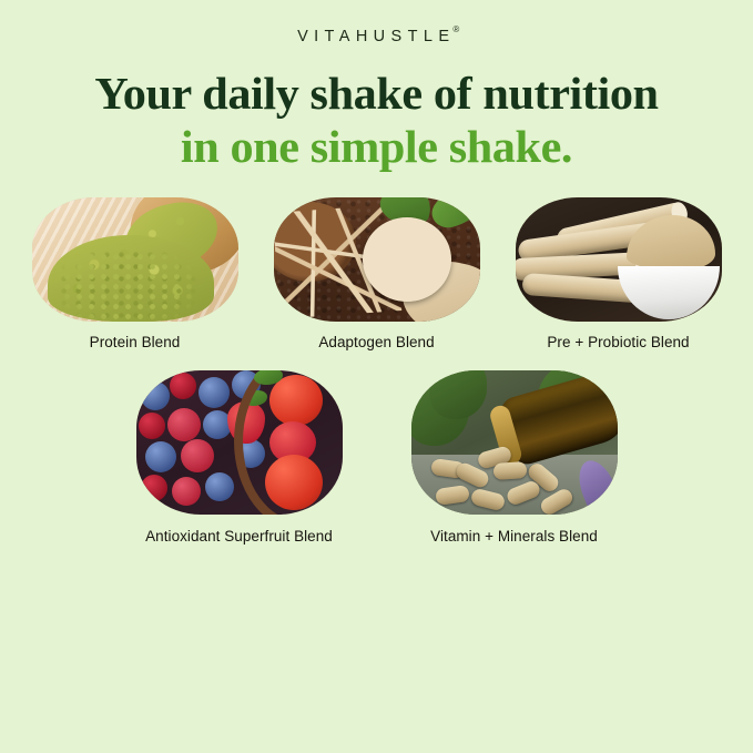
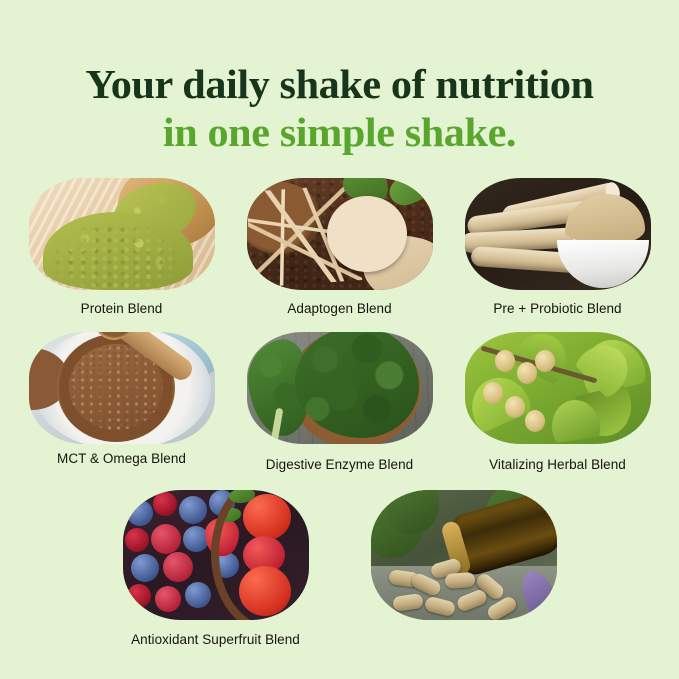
- VITAHUSTLE®
  Your daily shake of nutrition
  in one simple shake.
  Protein Blend
  Adaptogen Blend
  Pre + Probiotic Blend
+ MCT & Omega Blend
+ Digestive Enzyme Blend
+ Vitalizing Herbal Blend
  Antioxidant Superfruit Blend
- Vitamin + Minerals Blend
